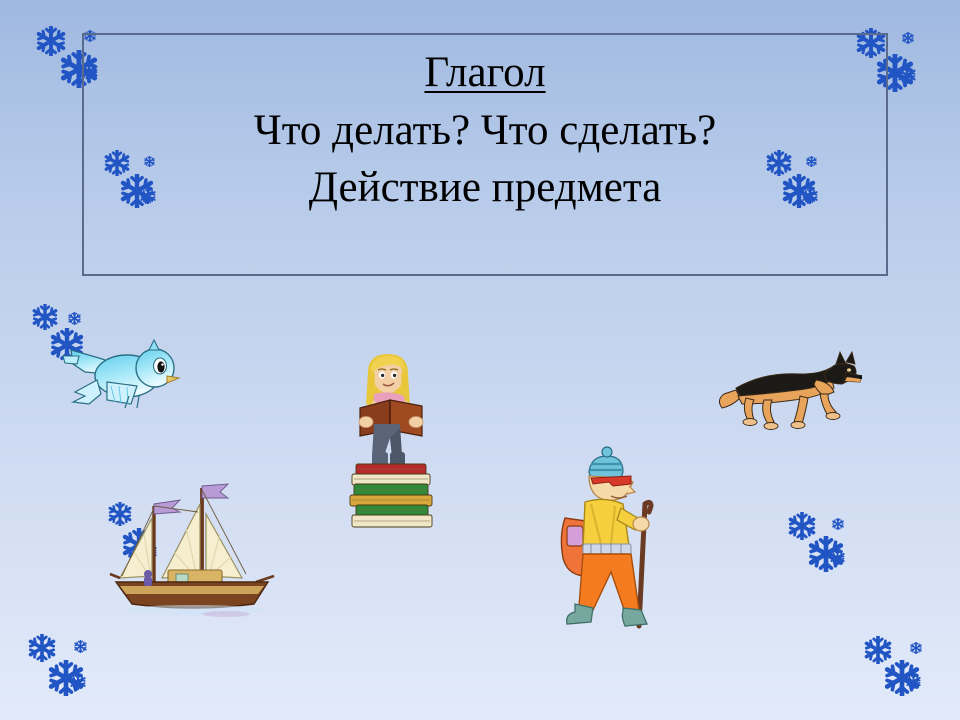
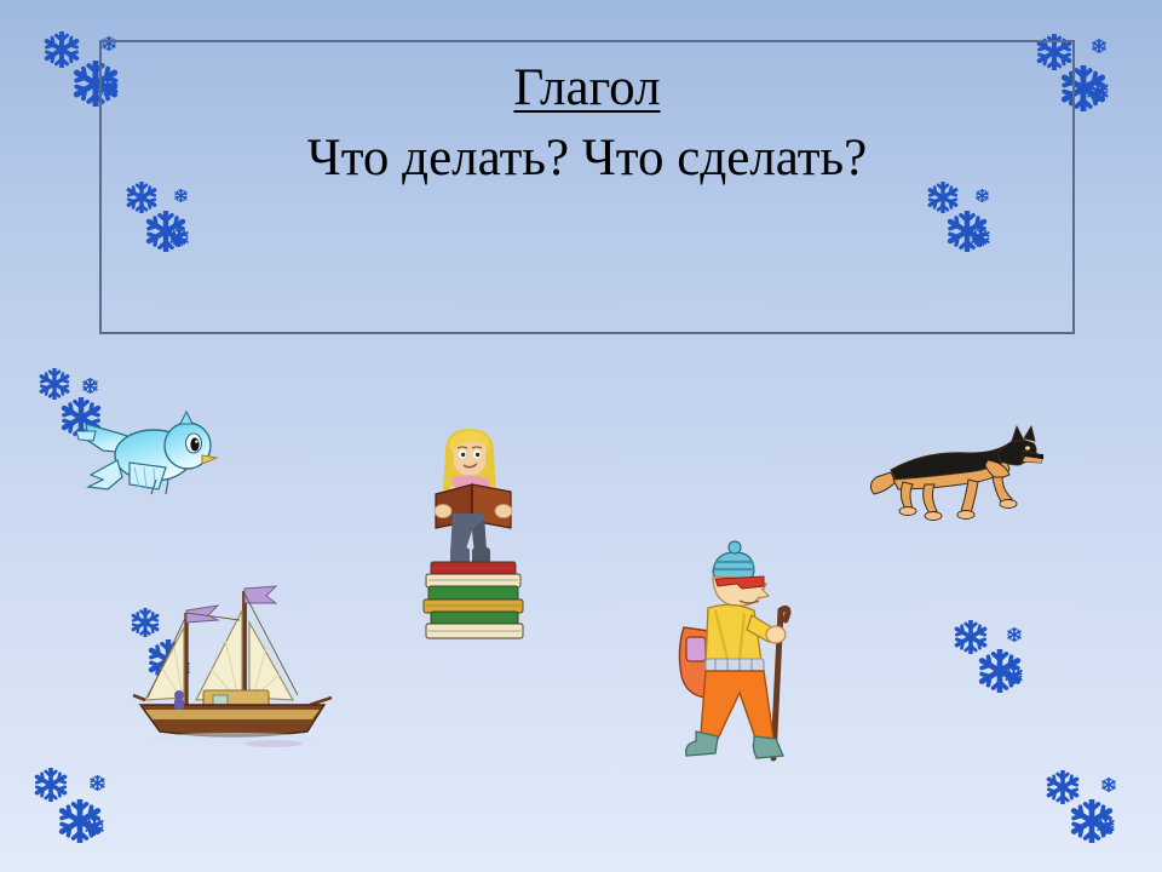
  Глагол
  Что делать? Что сделать?
- Действие предмета
